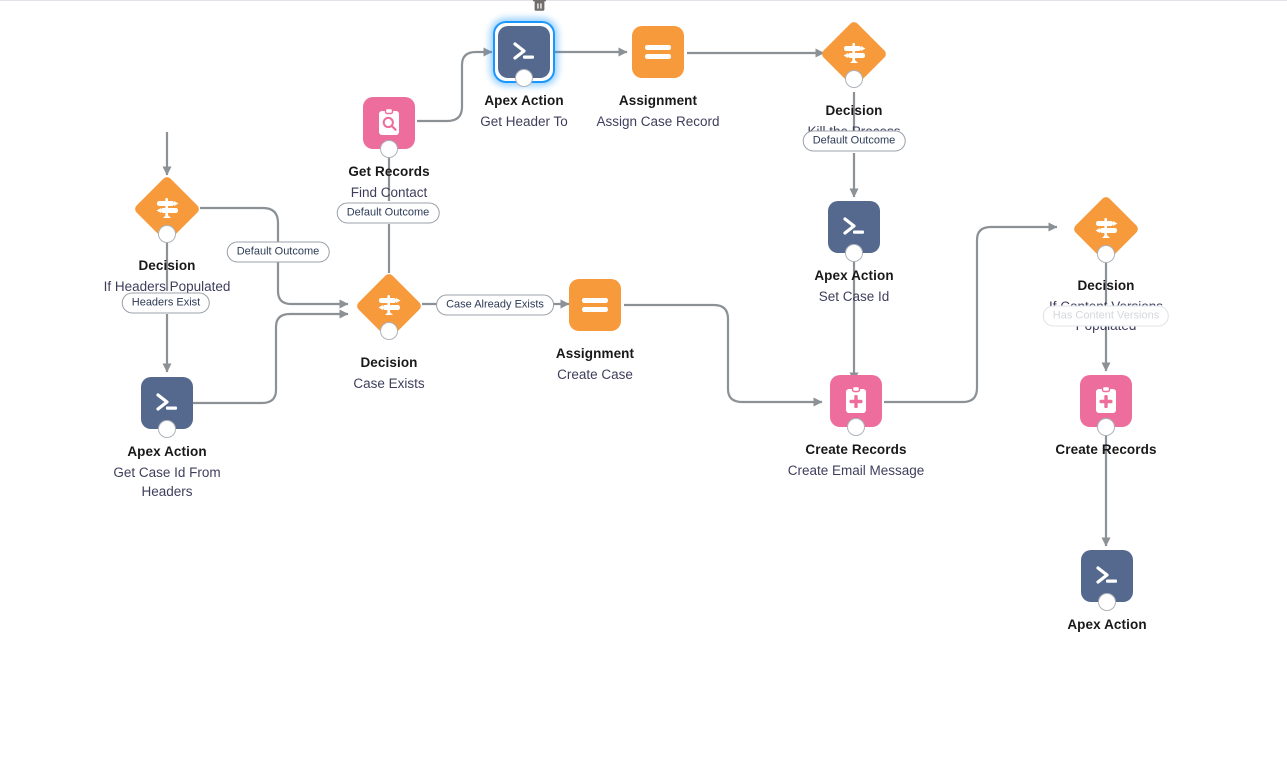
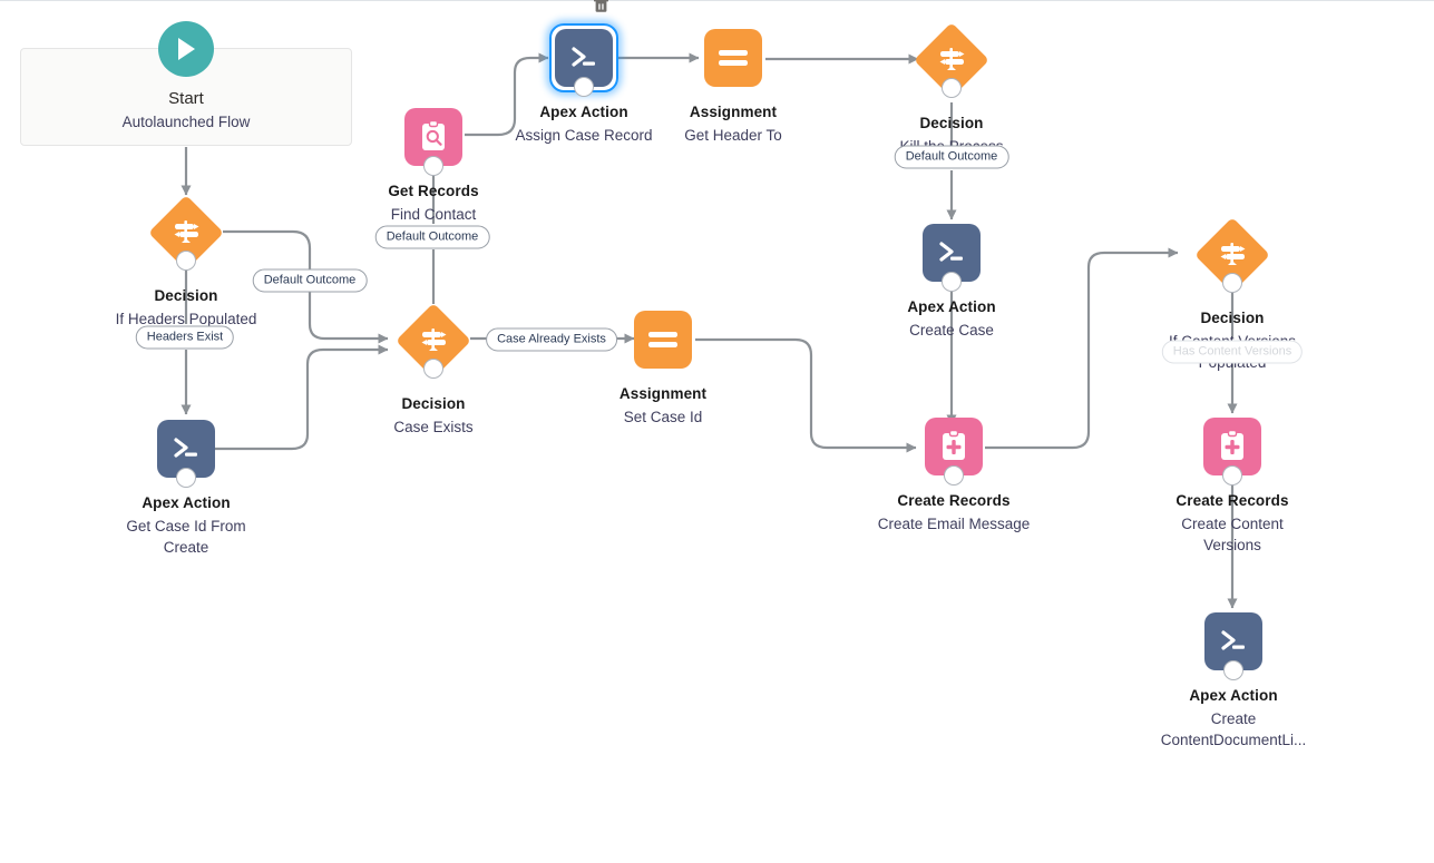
+ Start
+ Autolaunched Flow
  Decision
  If Headers Populated
  Apex Action
- Get Case Id From Headers
+ Get Case Id From Create
  Get Records
  Find Contact
  Apex Action
- Get Header To
+ Assign Case Record
  Assignment
- Assign Case Record
+ Get Header To
  Decision
  Decision
  Case Exists
  Assignment
- Create Case
+ Set Case Id
  Apex Action
- Set Case Id
+ Create Case
  Create Records
  Create Email Message
  Decision
  Create Records
+ Create Content Versions
  Apex Action
+ Create ContentDocumentLi...
  Headers Exist
  Default Outcome
  Default Outcome
  Case Already Exists
  Default Outcome
  Has Content Versions
